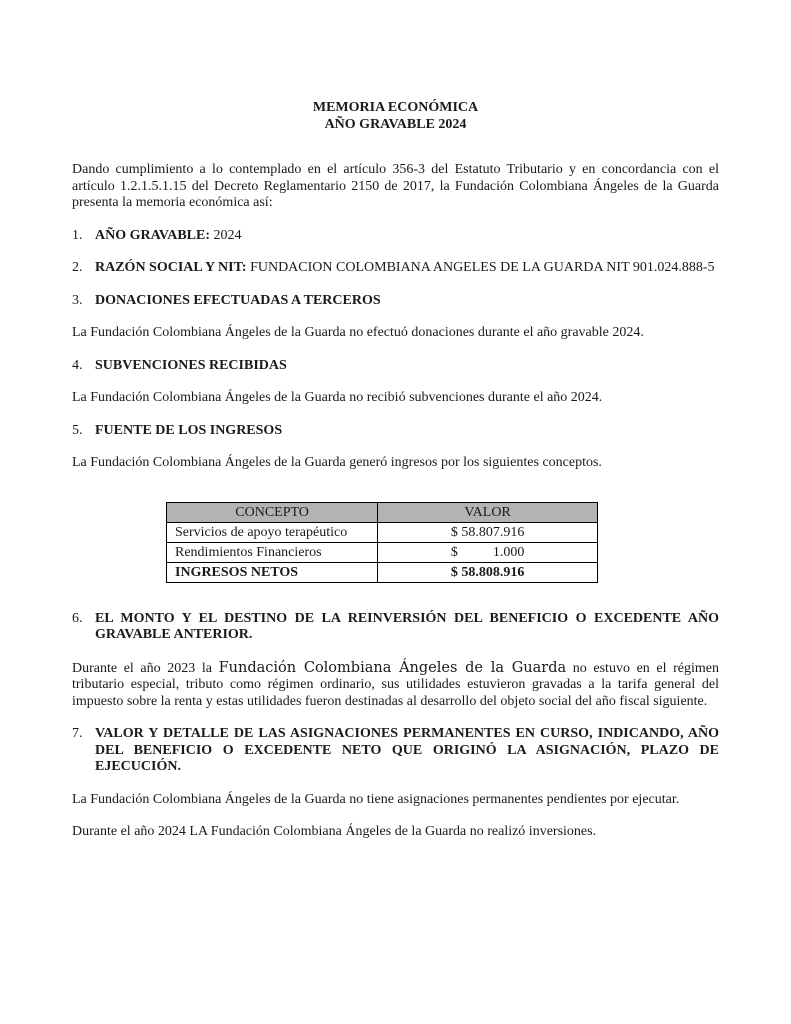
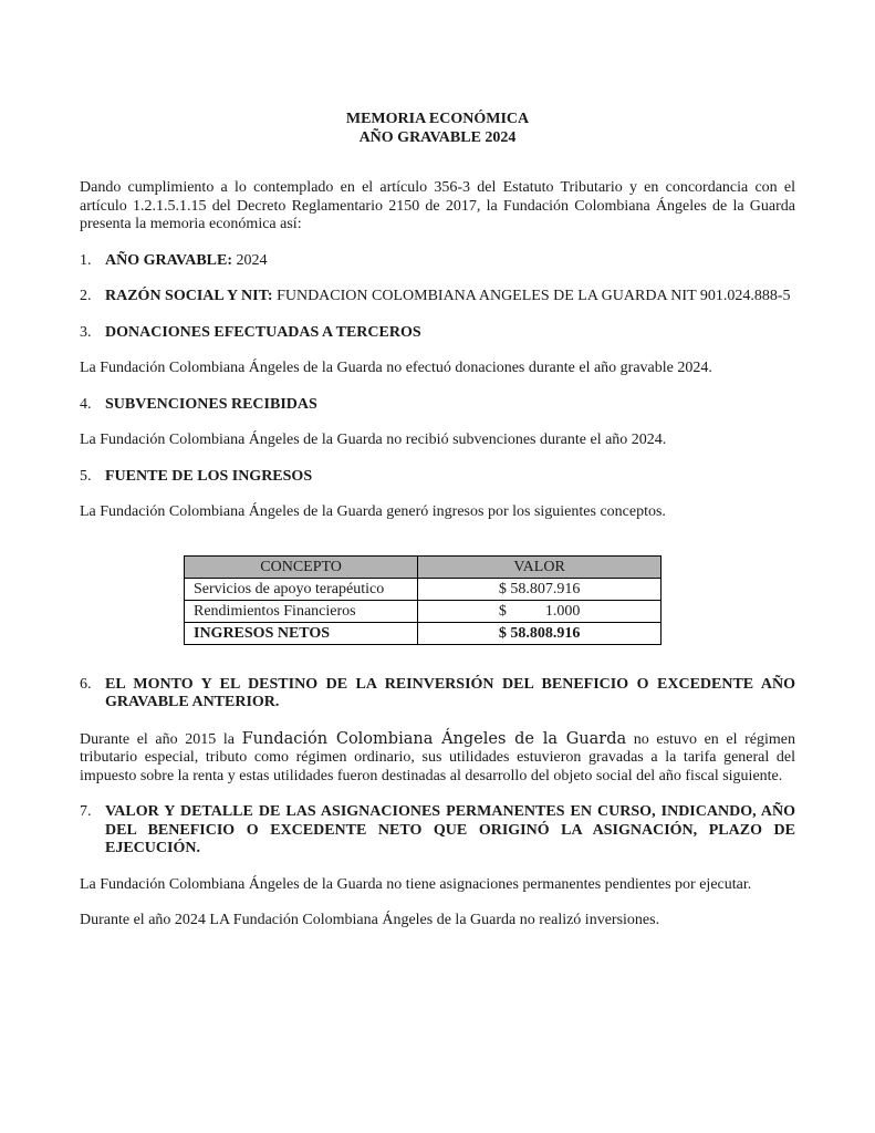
  MEMORIA ECONÓMICA
  AÑO GRAVABLE 2024
  Dando cumplimiento a lo contemplado en el artículo 356-3 del Estatuto Tributario y en concordancia con el artículo 1.2.1.5.1.15 del Decreto Reglamentario 2150 de 2017, la Fundación Colombiana Ángeles de la Guarda presenta la memoria económica así:
  1.
  AÑO GRAVABLE: 2024
  2.
  RAZÓN SOCIAL Y NIT: FUNDACION COLOMBIANA ANGELES DE LA GUARDA NIT 901.024.888-5
  3.
  DONACIONES EFECTUADAS A TERCEROS
  La Fundación Colombiana Ángeles de la Guarda no efectuó donaciones durante el año gravable 2024.
  4.
  SUBVENCIONES RECIBIDAS
  La Fundación Colombiana Ángeles de la Guarda no recibió subvenciones durante el año 2024.
  5.
  FUENTE DE LOS INGRESOS
  La Fundación Colombiana Ángeles de la Guarda generó ingresos por los siguientes conceptos.
  CONCEPTO	VALOR
  Servicios de apoyo terapéutico	$ 58.807.916
  Rendimientos Financieros	$ 1.000
  INGRESOS NETOS	$ 58.808.916
  6.
  EL MONTO Y EL DESTINO DE LA REINVERSIÓN DEL BENEFICIO O EXCEDENTE AÑO GRAVABLE ANTERIOR.
- Durante el año 2023 la Fundación Colombiana Ángeles de la Guarda no estuvo en el régimen tributario especial, tributo como régimen ordinario, sus utilidades estuvieron gravadas a la tarifa general del impuesto sobre la renta y estas utilidades fueron destinadas al desarrollo del objeto social del año fiscal siguiente.
+ Durante el año 2015 la Fundación Colombiana Ángeles de la Guarda no estuvo en el régimen tributario especial, tributo como régimen ordinario, sus utilidades estuvieron gravadas a la tarifa general del impuesto sobre la renta y estas utilidades fueron destinadas al desarrollo del objeto social del año fiscal siguiente.
  7.
  VALOR Y DETALLE DE LAS ASIGNACIONES PERMANENTES EN CURSO, INDICANDO, AÑO DEL BENEFICIO O EXCEDENTE NETO QUE ORIGINÓ LA ASIGNACIÓN, PLAZO DE EJECUCIÓN.
  La Fundación Colombiana Ángeles de la Guarda no tiene asignaciones permanentes pendientes por ejecutar.
  Durante el año 2024 LA Fundación Colombiana Ángeles de la Guarda no realizó inversiones.
